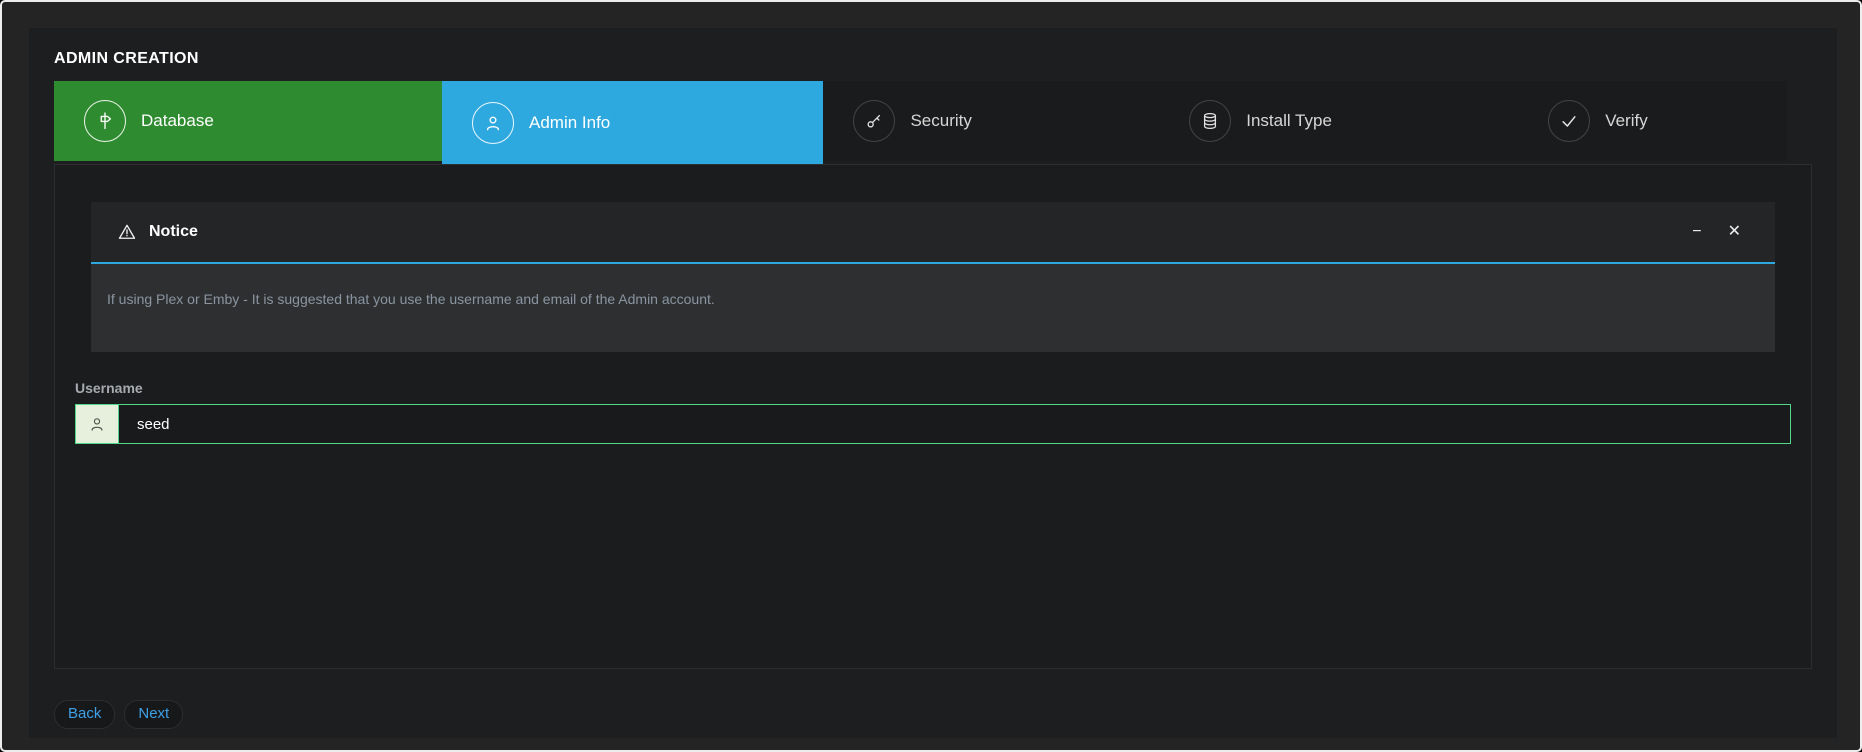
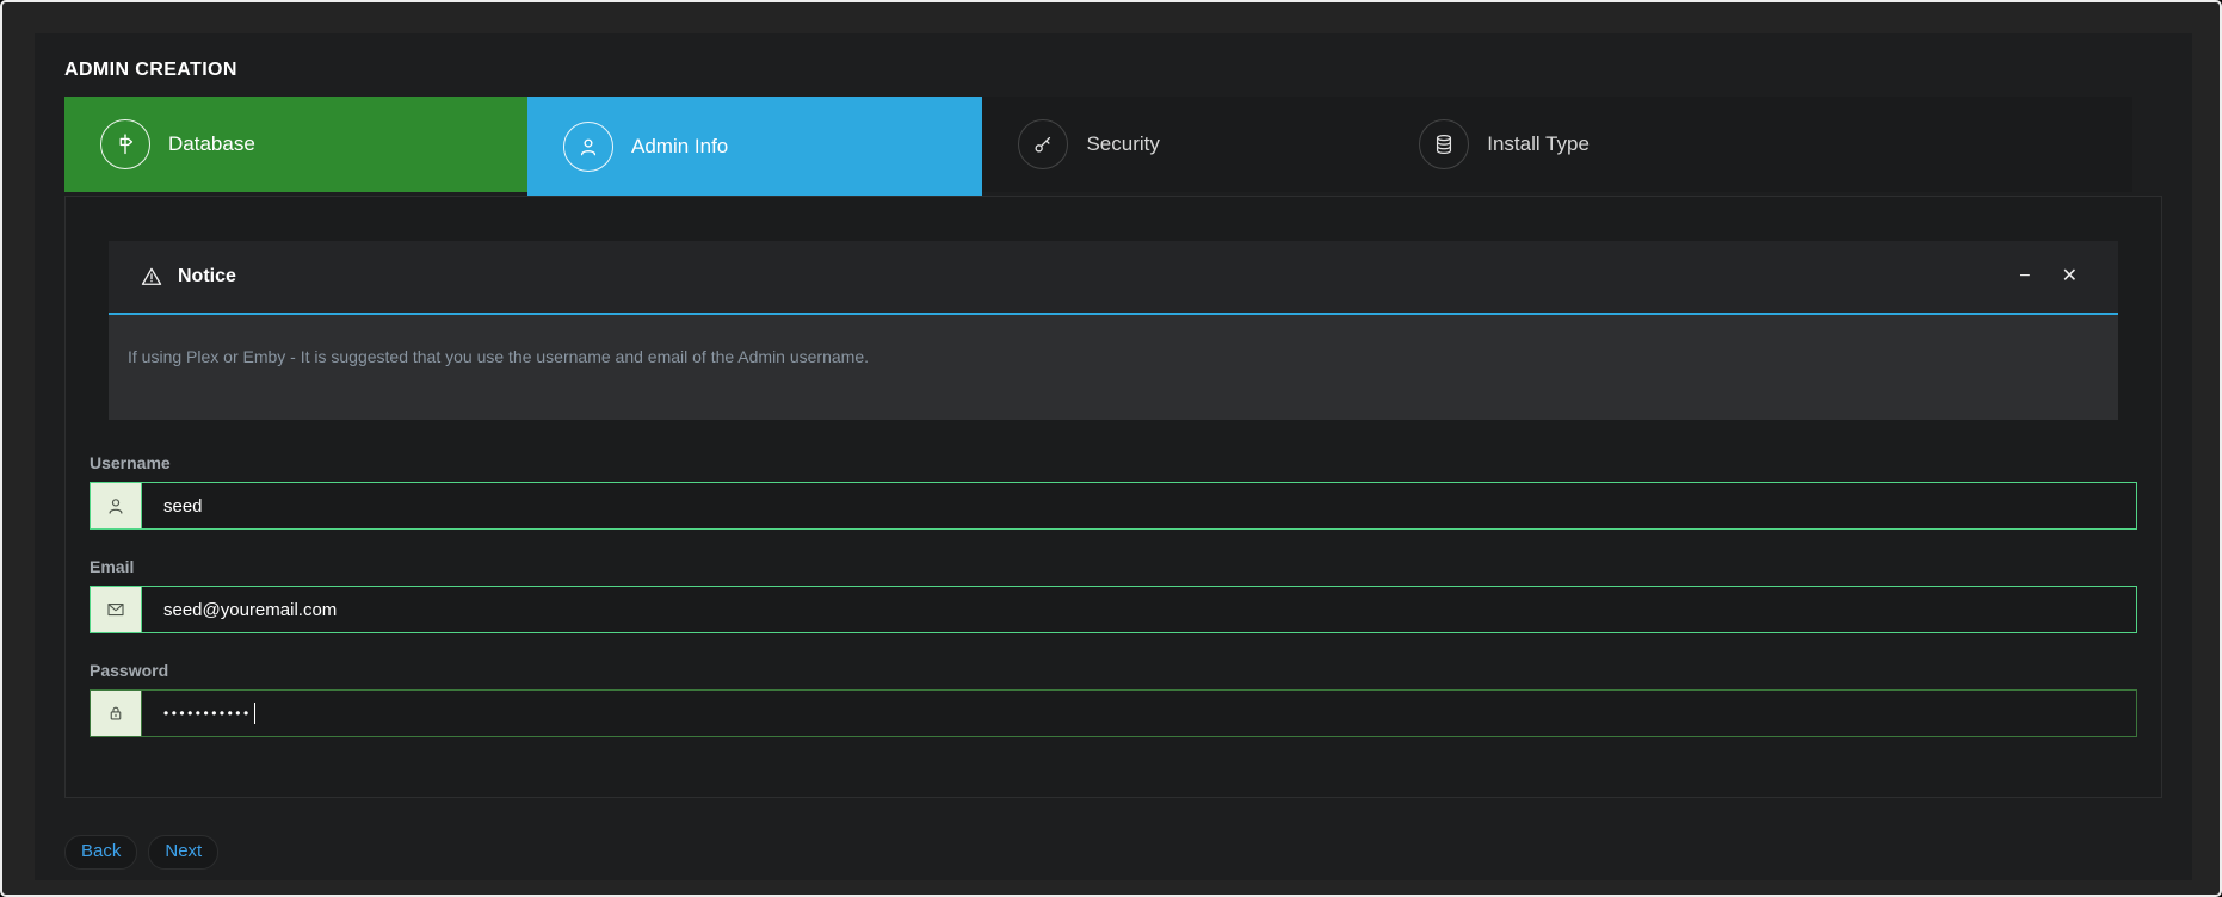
  ADMIN CREATION
  Database
  Admin Info
  Security
  Install Type
- Verify
  Notice
  −
  ✕
- If using Plex or Emby - It is suggested that you use the username and email of the Admin account.
+ If using Plex or Emby - It is suggested that you use the username and email of the Admin username.
  Username
  seed
+ Email
+ seed@youremail.com
+ Password
+ •••••••••••
  Back
  Next
